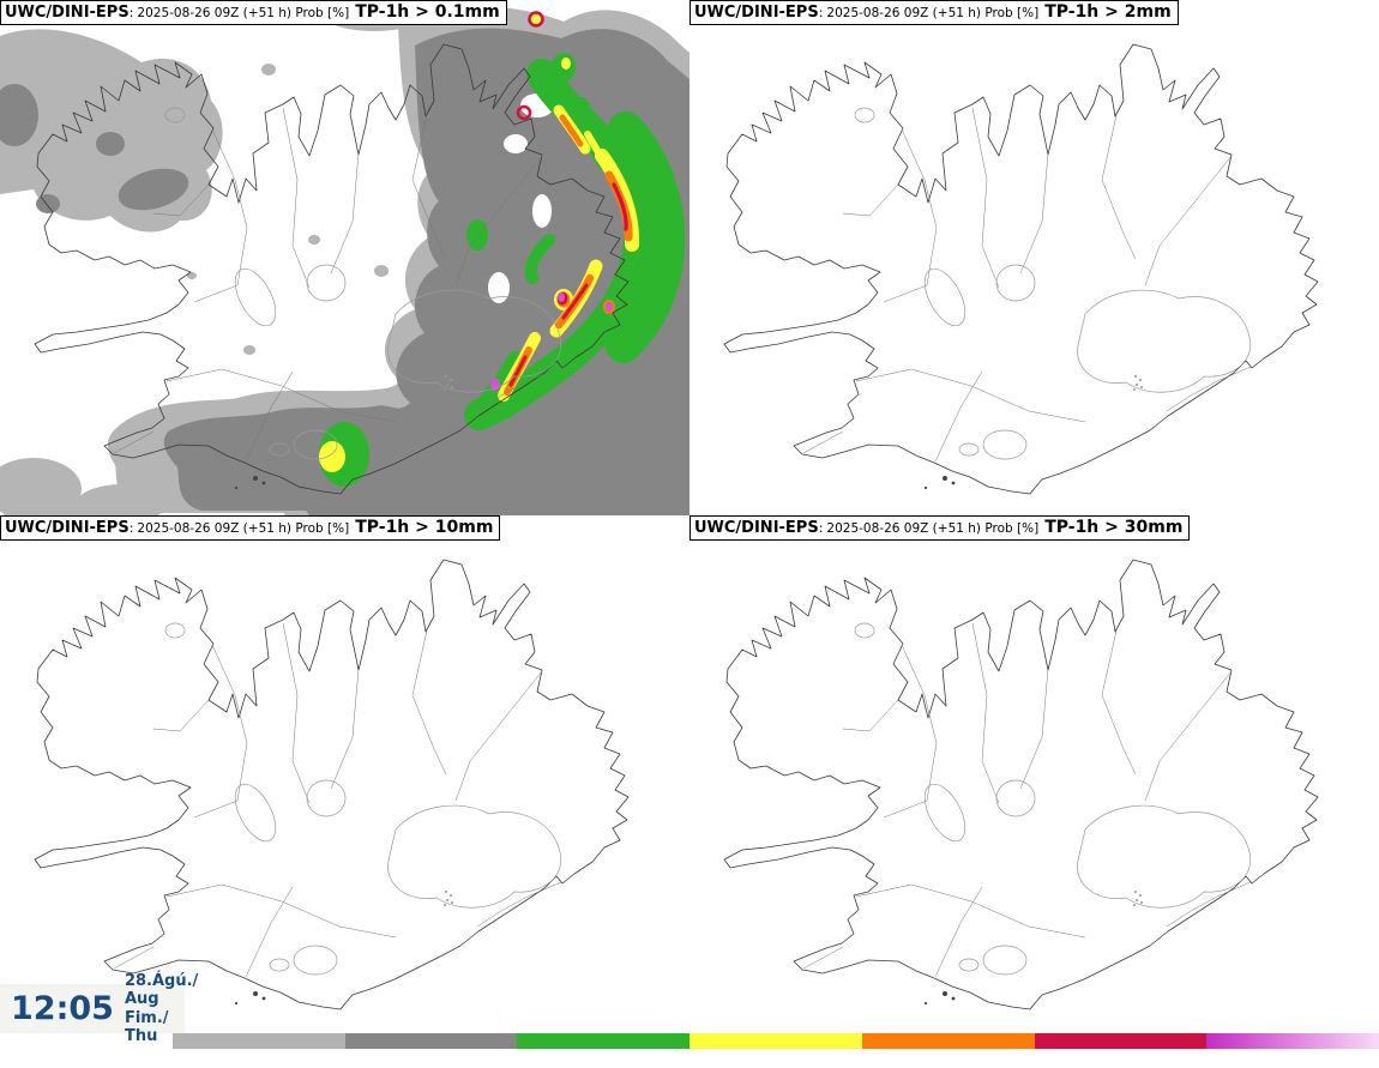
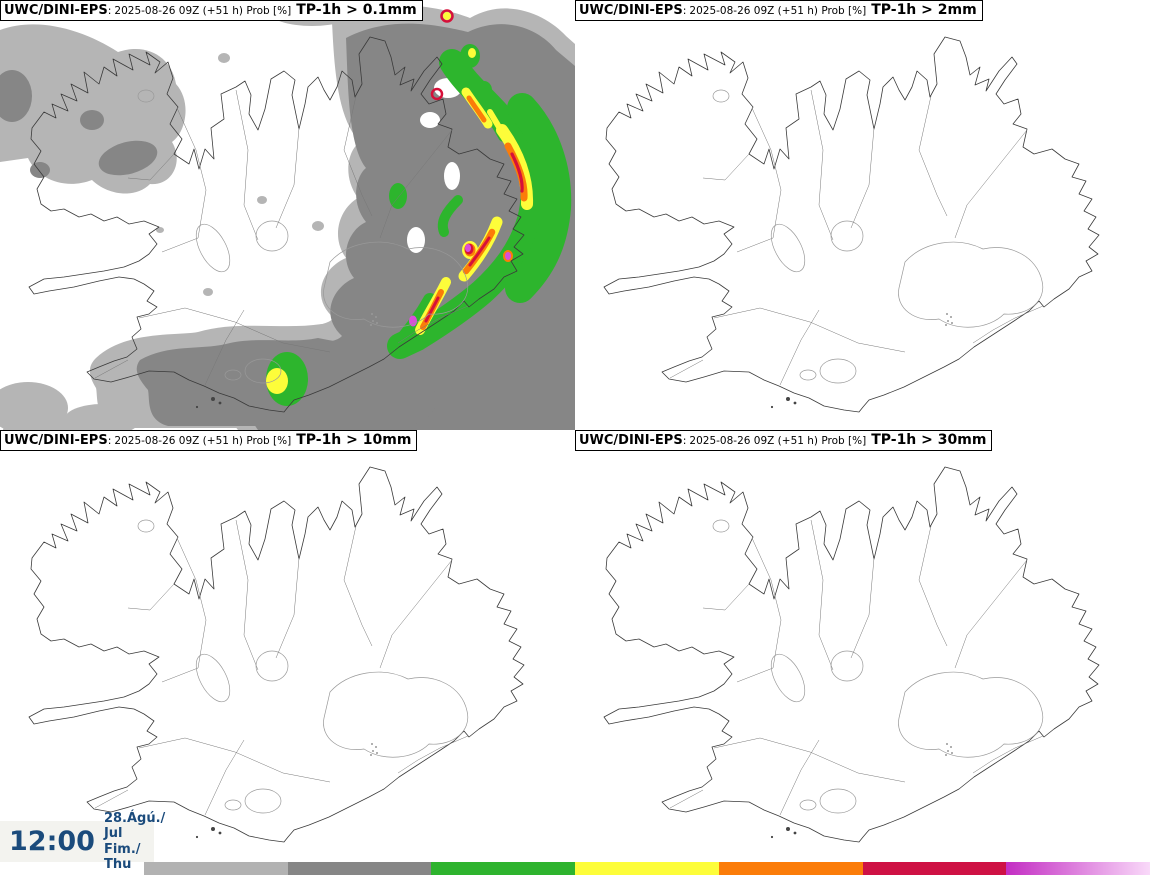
  UWC/DINI-EPS
  :
  2025-08-26 09Z (+51 h) Prob [%]
  TP-1h > 0.1mm
  UWC/DINI-EPS
  :
  2025-08-26 09Z (+51 h) Prob [%]
  TP-1h > 2mm
  UWC/DINI-EPS
  :
  2025-08-26 09Z (+51 h) Prob [%]
  TP-1h > 10mm
  UWC/DINI-EPS
  :
  2025-08-26 09Z (+51 h) Prob [%]
  TP-1h > 30mm
- 12:05
+ 12:00
- 28.Ágú./ Aug
+ 28.Ágú./ Jul
  Fim./ Thu
